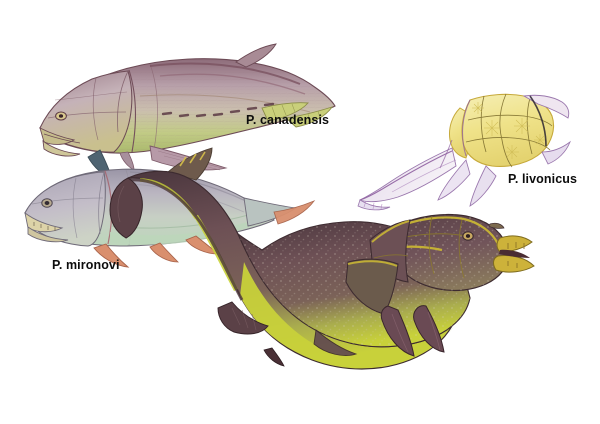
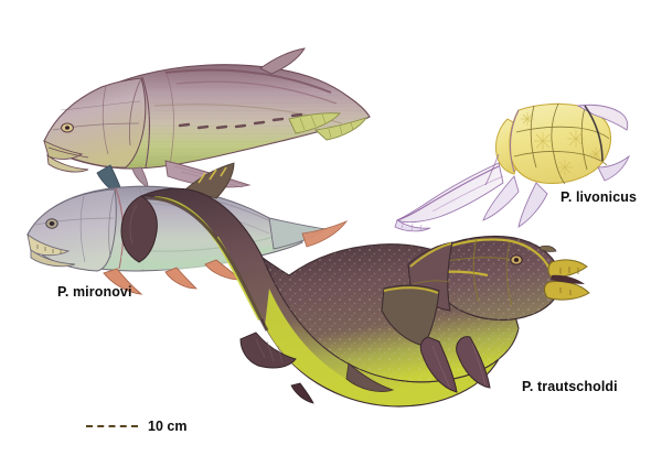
- P. canadensis
  P. livonicus
  P. mironovi
+ P. trautscholdi
+ 10 cm
